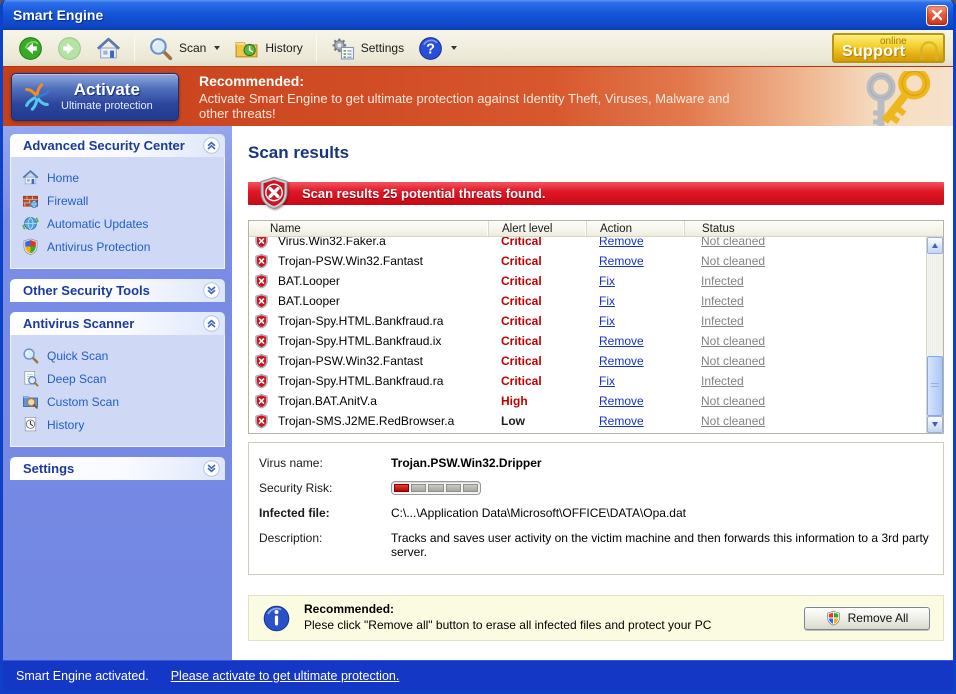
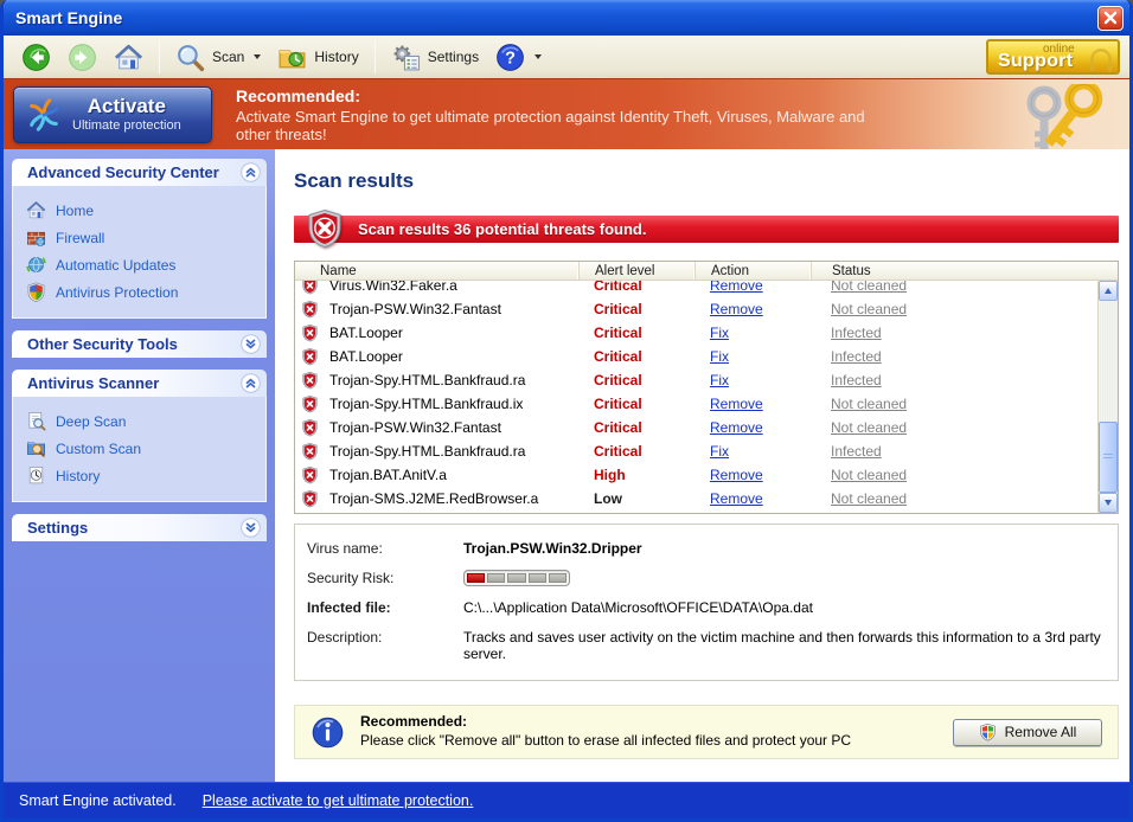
  Smart Engine
  Scan
  History
  Settings
  ?
  online
  Support
  Activate
  Ultimate protection
  Recommended:
  Activate Smart Engine to get ultimate protection against Identity Theft, Viruses, Malware and other threats!
  Advanced Security Center
  Home
  Firewall
  Automatic Updates
  Antivirus Protection
  Other Security Tools
  Antivirus Scanner
- Quick Scan
  Deep Scan
  Custom Scan
  History
  Settings
  Scan results
- Scan results 25 potential threats found.
+ Scan results 36 potential threats found.
  Name
  Alert level
  Action
  Status
  Virus.Win32.Faker.a
  Critical
  Remove
  Not cleaned
  Trojan-PSW.Win32.Fantast
  Critical
  Remove
  Not cleaned
  BAT.Looper
  Critical
  Fix
  Infected
  BAT.Looper
  Critical
  Fix
  Infected
  Trojan-Spy.HTML.Bankfraud.ra
  Critical
  Fix
  Infected
  Trojan-Spy.HTML.Bankfraud.ix
  Critical
  Remove
  Not cleaned
  Trojan-PSW.Win32.Fantast
  Critical
  Remove
  Not cleaned
  Trojan-Spy.HTML.Bankfraud.ra
  Critical
  Fix
  Infected
  Trojan.BAT.AnitV.a
  High
  Remove
  Not cleaned
  Trojan-SMS.J2ME.RedBrowser.a
  Low
  Remove
  Not cleaned
  Virus name:
  Trojan.PSW.Win32.Dripper
  Security Risk:
  Infected file:
  C:\...\Application Data\Microsoft\OFFICE\DATA\Opa.dat
  Description:
  Tracks and saves user activity on the victim machine and then forwards this information to a 3rd party server.
  Recommended:
- Plese click "Remove all" button to erase all infected files and protect your PC
+ Please click "Remove all" button to erase all infected files and protect your PC
  Remove All
  Smart Engine activated.
  Please activate to get ultimate protection.
